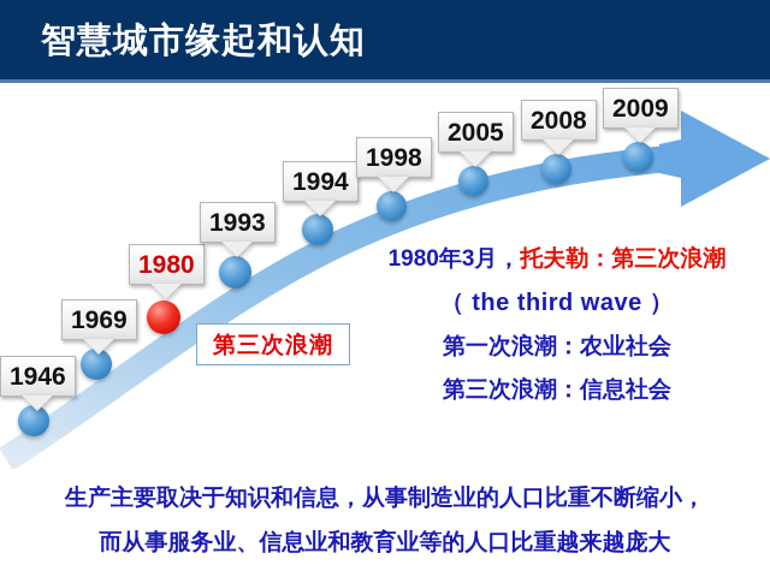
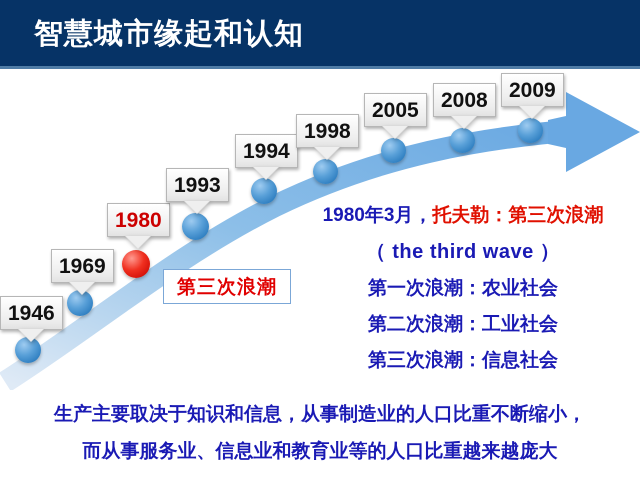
  智慧城市缘起和认知
  1946
  1969
  1980
  1993
  1994
  1998
  2005
  2008
  2009
  第三次浪潮
  1980年3月，托夫勒：第三次浪潮
  （ the third wave ）
  第一次浪潮：农业社会
+ 第二次浪潮：工业社会
  第三次浪潮：信息社会
  生产主要取决于知识和信息，从事制造业的人口比重不断缩小，
  而从事服务业、信息业和教育业等的人口比重越来越庞大
